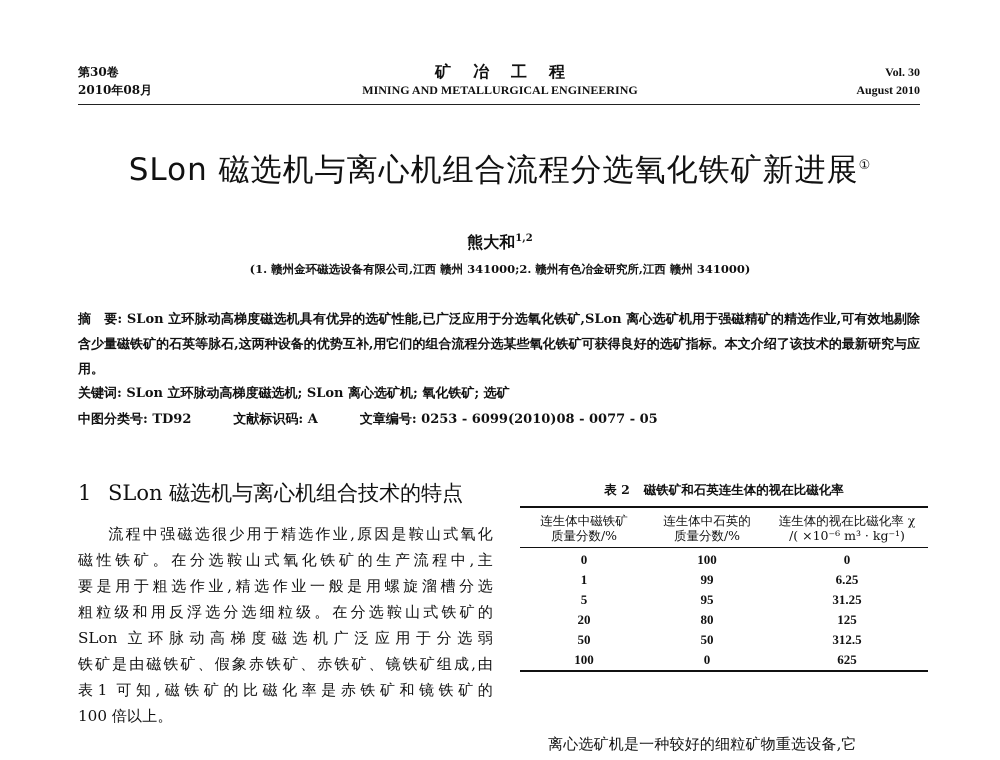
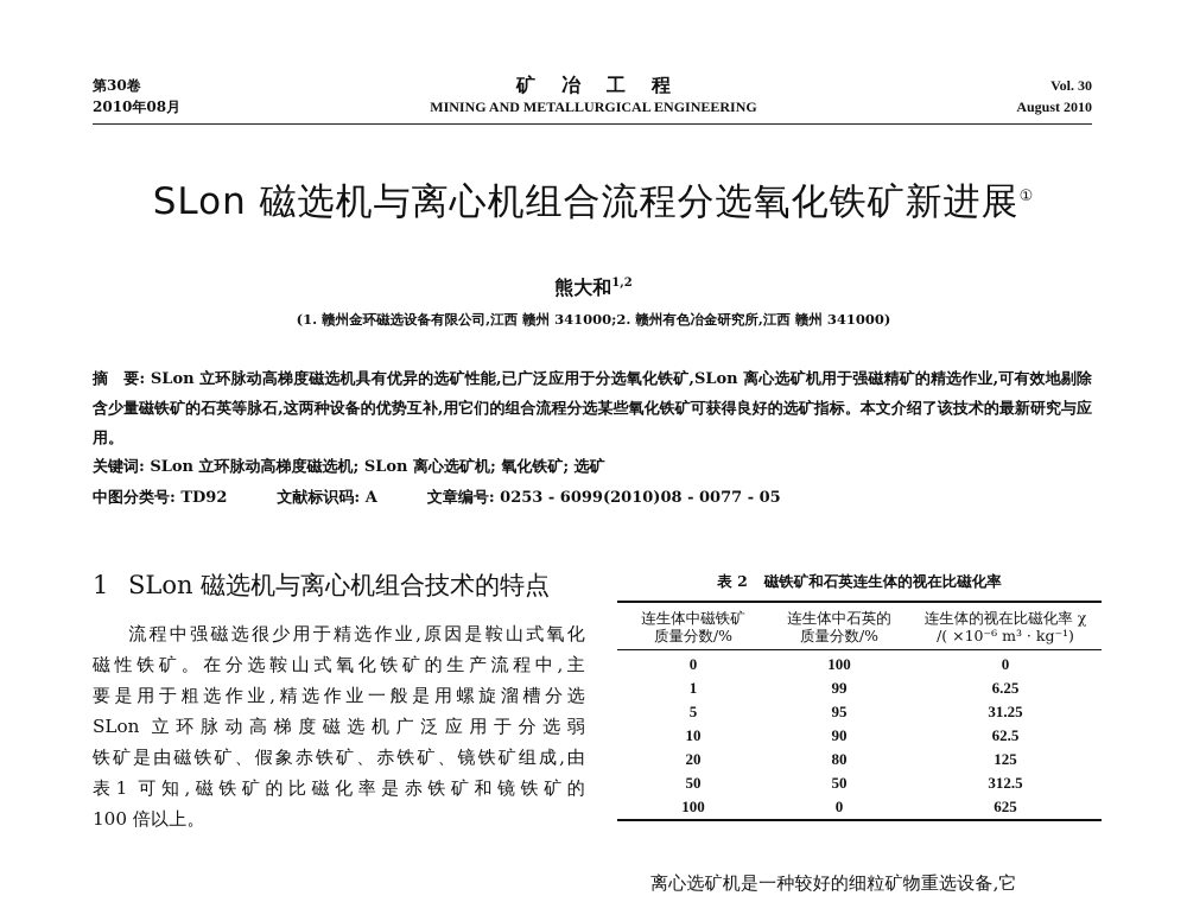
  第30卷
  2010年08月
  矿冶工程
  MINING AND METALLURGICAL ENGINEERING
  Vol. 30
  August 2010
  SLon 磁选机与离心机组合流程分选氧化铁矿新进展①
  熊大和1,2
  (1. 赣州金环磁选设备有限公司,江西 赣州 341000;2. 赣州有色冶金研究所,江西 赣州 341000)
  摘 要: SLon 立环脉动高梯度磁选机具有优异的选矿性能,已广泛应用于分选氧化铁矿,SLon 离心选矿机用于强磁精矿的精选作业,可有效地剔除含少量磁铁矿的石英等脉石,这两种设备的优势互补,用它们的组合流程分选某些氧化铁矿可获得良好的选矿指标。本文介绍了该技术的最新研究与应用。
  关键词: SLon 立环脉动高梯度磁选机; SLon 离心选矿机; 氧化铁矿; 选矿
  中图分类号: TD92 文献标识码: A 文章编号: 0253 - 6099(2010)08 - 0077 - 05
  1 SLon 磁选机与离心机组合技术的特点
  流程中强磁选很少用于精选作业,原因是鞍山式氧化
  磁性铁矿。在分选鞍山式氧化铁矿的生产流程中,主
  要是用于粗选作业,精选作业一般是用螺旋溜槽分选
- 粗粒级和用反浮选分选细粒级。在分选鞍山式铁矿的
  SLon 立环脉动高梯度磁选机广泛应用于分选弱
  铁矿是由磁铁矿、假象赤铁矿、赤铁矿、镜铁矿组成,由
  表1 可知,磁铁矿的比磁化率是赤铁矿和镜铁矿的
  100 倍以上。
  表 2 磁铁矿和石英连生体的视在比磁化率
  连生体中磁铁矿质量分数/%	连生体中石英的质量分数/%	连生体的视在比磁化率 χ/( ×10⁻⁶ m³ · kg⁻¹)
  0	100	0
  1	99	6.25
  5	95	31.25
+ 10	90	62.5
  20	80	125
  50	50	312.5
  100	0	625
  离心选矿机是一种较好的细粒矿物重选设备,它
